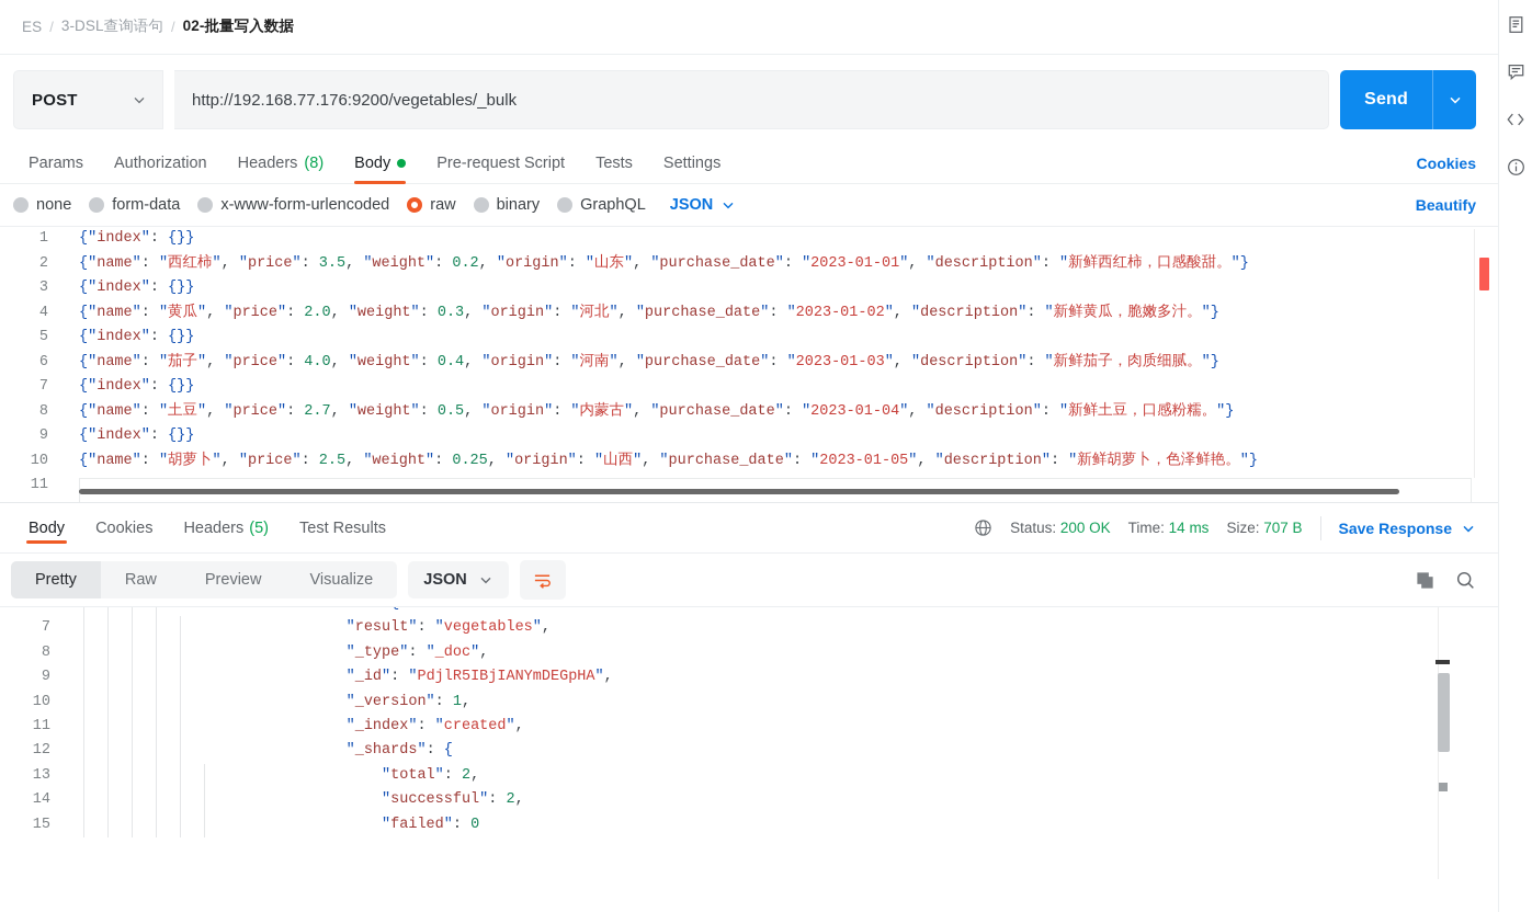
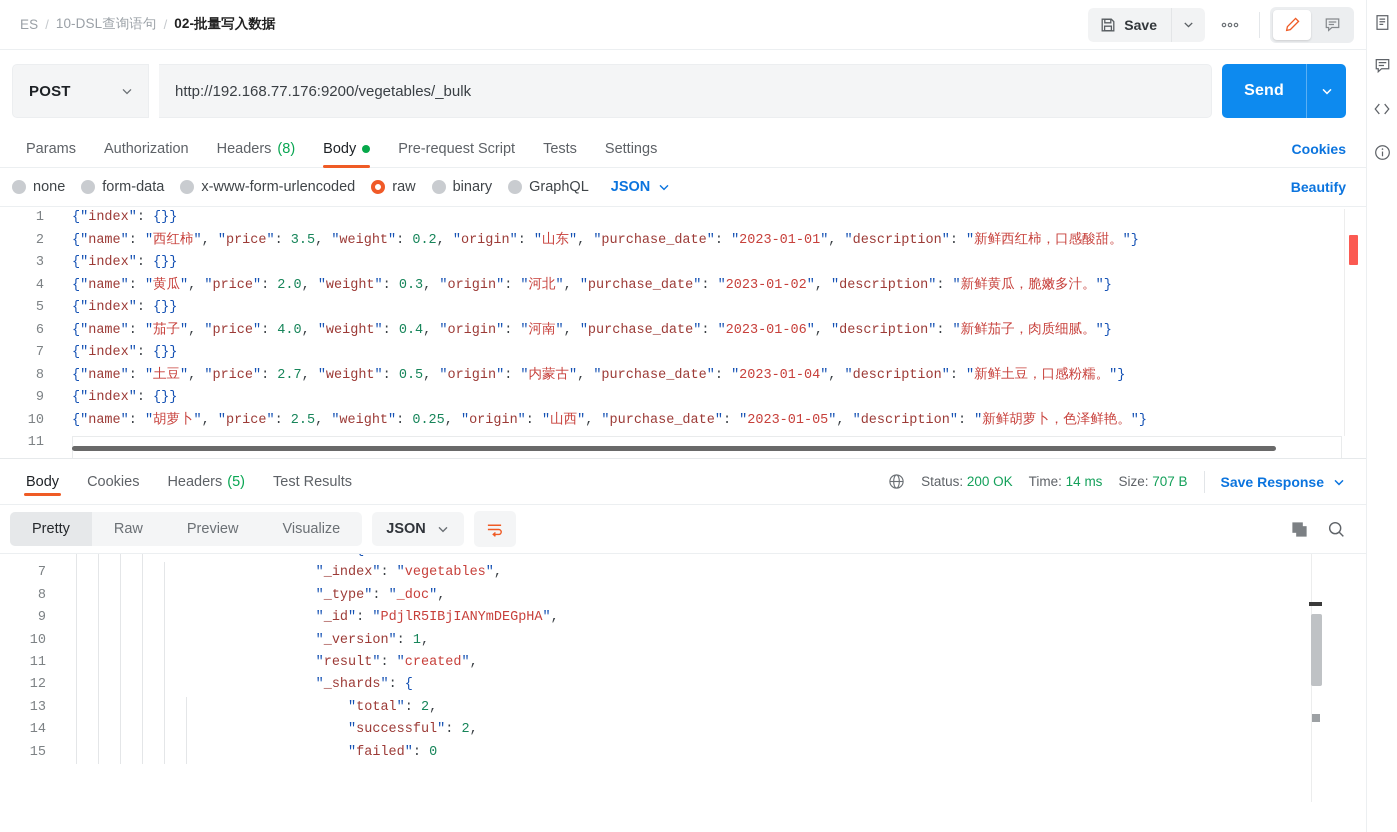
  ES
  /
- 3-DSL查询语句
+ 10-DSL查询语句
  /
  02-批量写入数据
+ Save
  POST
  http://192.168.77.176:9200/vegetables/_bulk
  Send
  Params
  Authorization
  Headers
  (8)
  Body
  Pre-request Script
  Tests
  Settings
  Cookies
  none
  form-data
  x-www-form-urlencoded
  raw
  binary
  GraphQL
  JSON
  Beautify
  1
  {"index": {}}
  2
  {"name": "西红柿", "price": 3.5, "weight": 0.2, "origin": "山东", "purchase_date": "2023-01-01", "description": "新鲜西红柿，口感酸甜。"}
  3
  {"index": {}}
  4
  {"name": "黄瓜", "price": 2.0, "weight": 0.3, "origin": "河北", "purchase_date": "2023-01-02", "description": "新鲜黄瓜，脆嫩多汁。"}
  5
  {"index": {}}
  6
- {"name": "茄子", "price": 4.0, "weight": 0.4, "origin": "河南", "purchase_date": "2023-01-03", "description": "新鲜茄子，肉质细腻。"}
+ {"name": "茄子", "price": 4.0, "weight": 0.4, "origin": "河南", "purchase_date": "2023-01-06", "description": "新鲜茄子，肉质细腻。"}
  7
  {"index": {}}
  8
  {"name": "土豆", "price": 2.7, "weight": 0.5, "origin": "内蒙古", "purchase_date": "2023-01-04", "description": "新鲜土豆，口感粉糯。"}
  9
  {"index": {}}
  10
  {"name": "胡萝卜", "price": 2.5, "weight": 0.25, "origin": "山西", "purchase_date": "2023-01-05", "description": "新鲜胡萝卜，色泽鲜艳。"}
  11
  Body
  Cookies
  Headers
  (5)
  Test Results
  Status: 200 OK
  Time: 14 ms
  Size: 707 B
  Save Response
  Pretty
  Raw
  Preview
  Visualize
  JSON
  7
- "result": "vegetables",
+ "_index": "vegetables",
  8
  "_type": "_doc",
  9
  "_id": "PdjlR5IBjIANYmDEGpHA",
  10
  "_version": 1,
  11
- "_index": "created",
+ "result": "created",
  12
  "_shards": {
  13
  "total": 2,
  14
  "successful": 2,
  15
  "failed": 0
